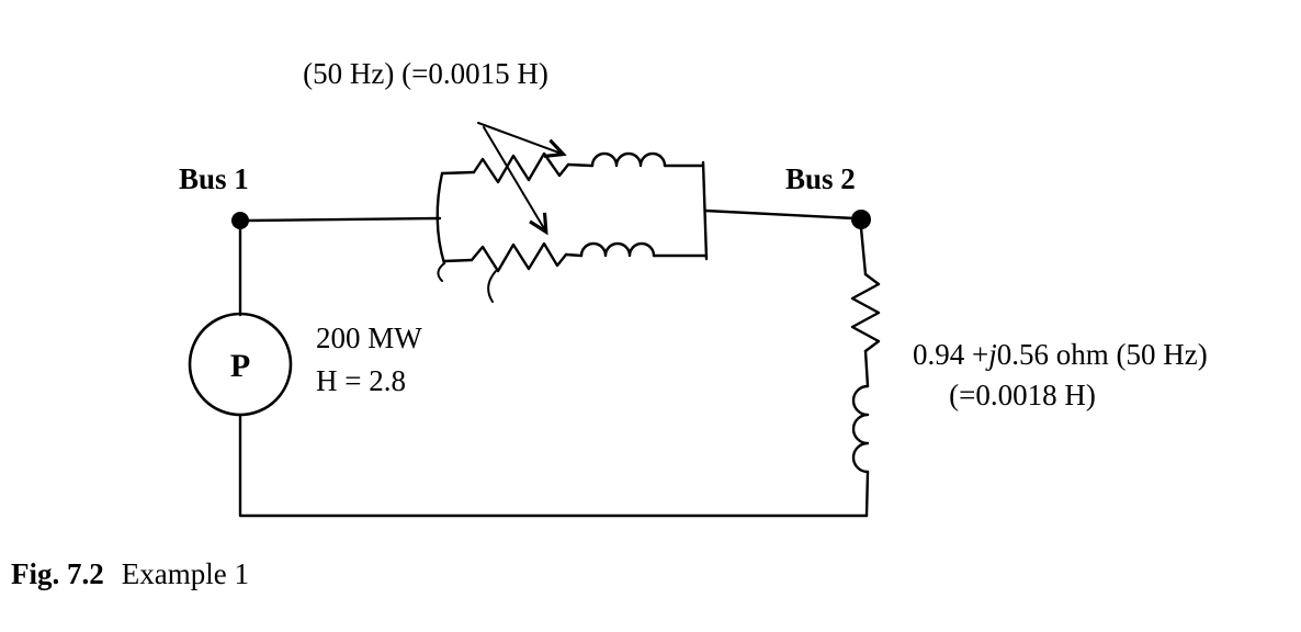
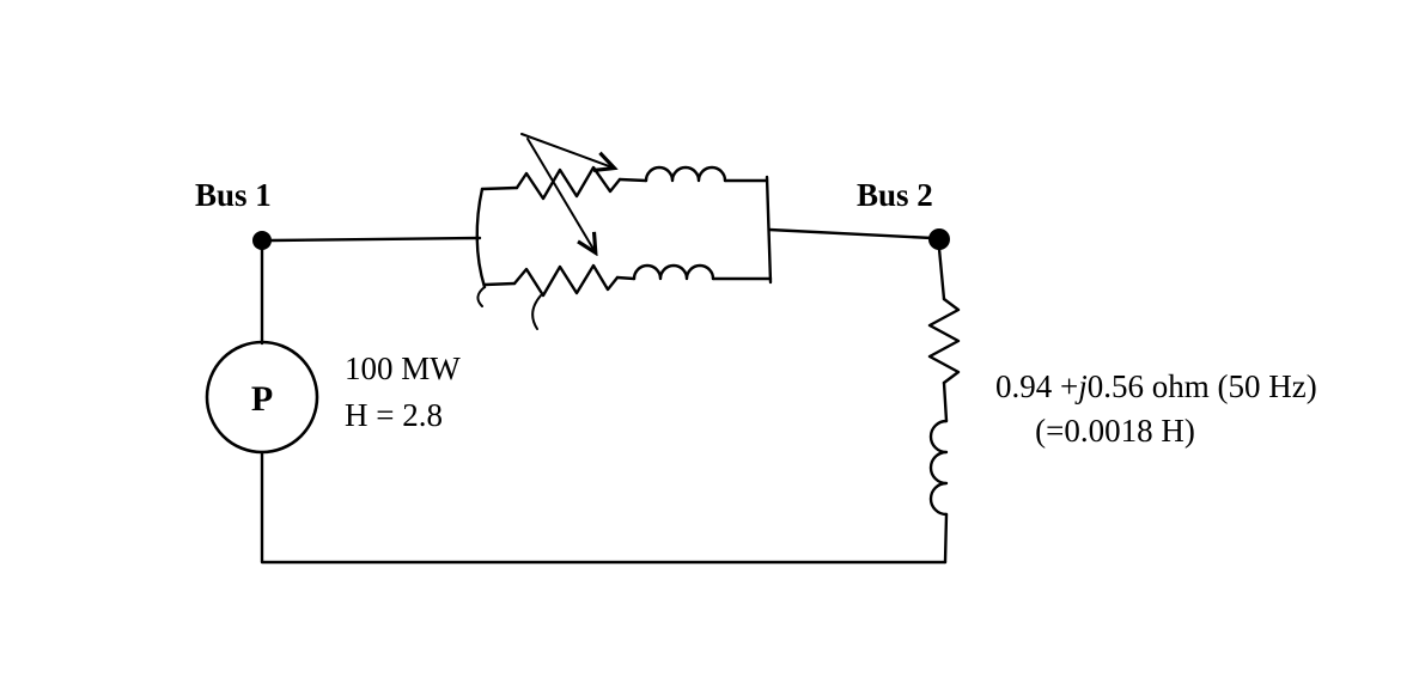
- (50 Hz) (=0.0015 H)
  Bus 1
  Bus 2
  P
- 200 MW
+ 100 MW
  H = 2.8
  0.94 +j0.56 ohm (50 Hz)
  (=0.0018 H)
- Fig. 7.2 Example 1
